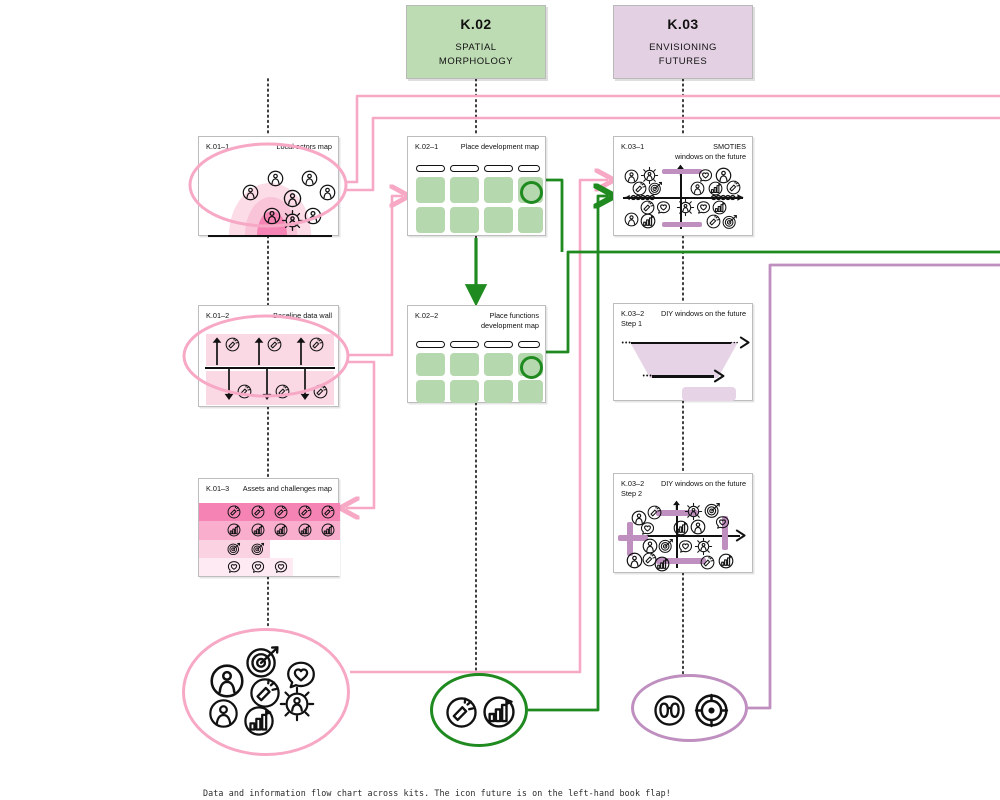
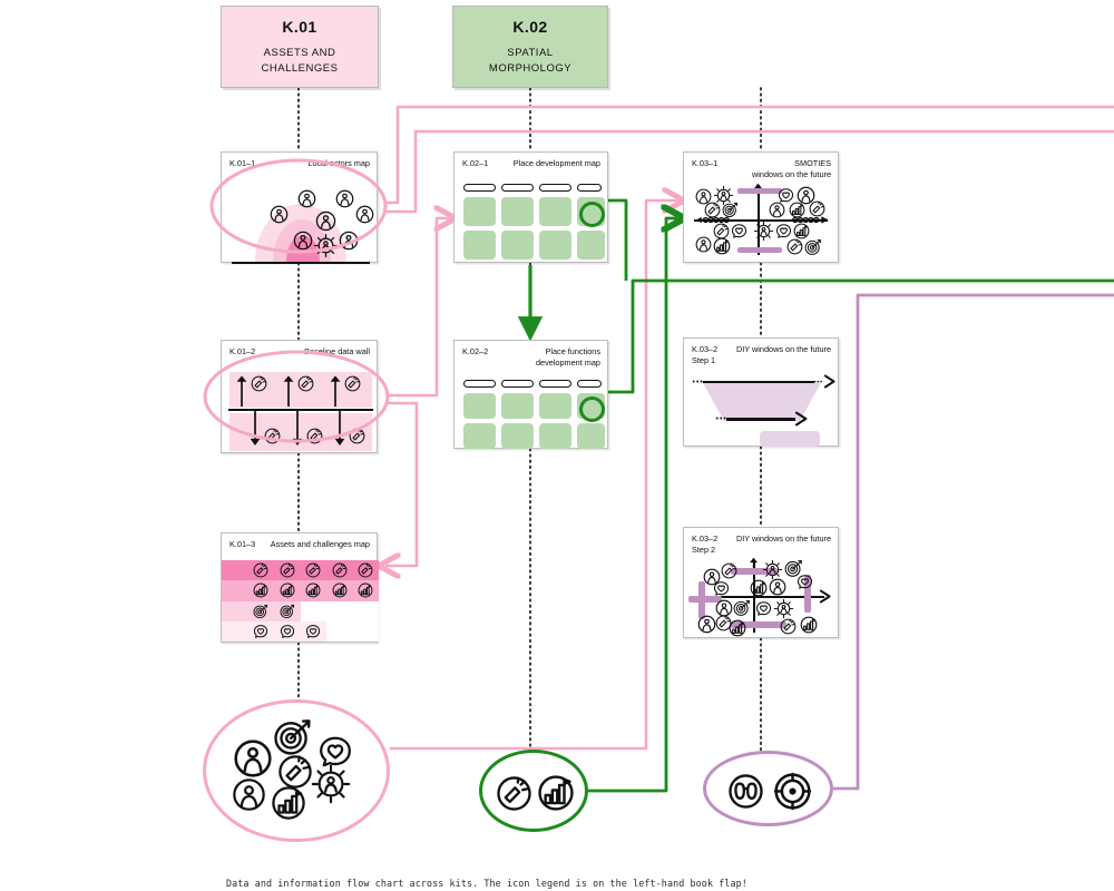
+ K.01
+ ASSETS AND
+ CHALLENGES
  K.02
  SPATIAL
  MORPHOLOGY
- K.03
- ENVISIONING
- FUTURES
  K.01–1
  K.01–2
  eline data wall
  K.01–3
  Assets and challenges map
  K.02–1
  Place development map
  K.02–2
  Place functions
  development map
  K.03–1
  SMOTIES
  windows on the future
  K.03–2
  Step 1
  DIY windows on the future
  K.03–2
  Step 2
  DIY windows on the future
- Data and information flow chart across kits. The icon future is on the left-hand book flap!
+ Data and information flow chart across kits. The icon legend is on the left-hand book flap!
